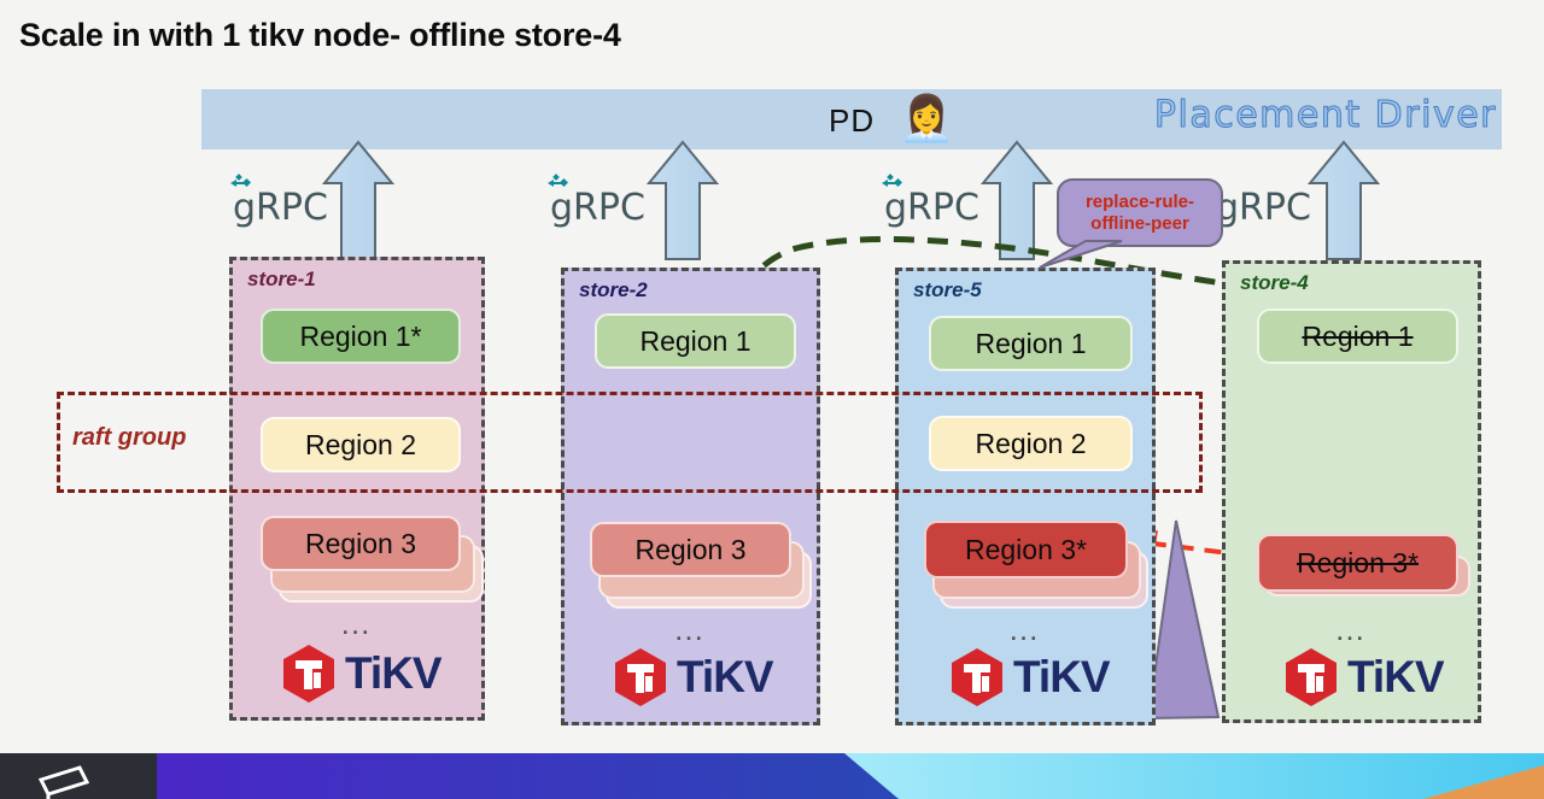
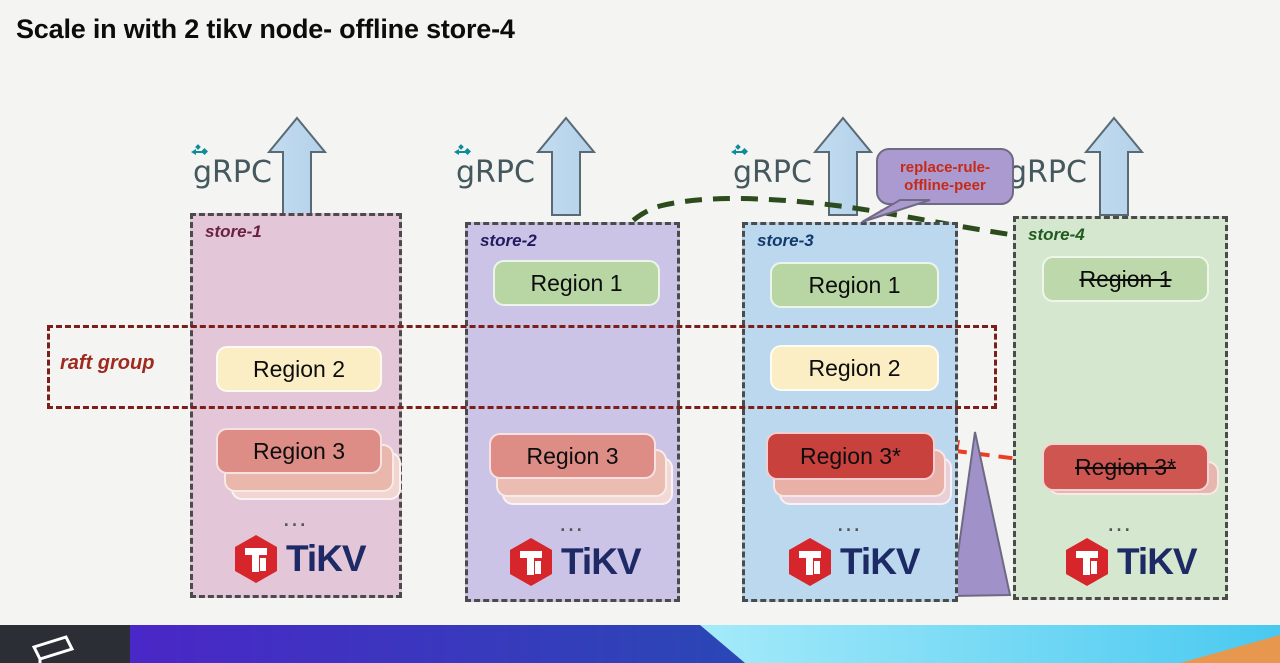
- Scale in with 1 tikv node- offline store-4
+ Scale in with 2 tikv node- offline store-4
- PD
- 👩‍💼
- Placement Driver
  gRPC
  gRPC
  gRPC
  gRPC
  store-1
- Region 1*
  Region 2
  Region 3
  …
  TiKV
  store-2
  Region 1
  Region 3
  …
  TiKV
- store-5
+ store-3
  Region 1
  Region 2
  Region 3*
  …
  TiKV
  store-4
  Region 1
  Region 3*
  …
  TiKV
  raft group
  replace-rule-
  offline-peer
